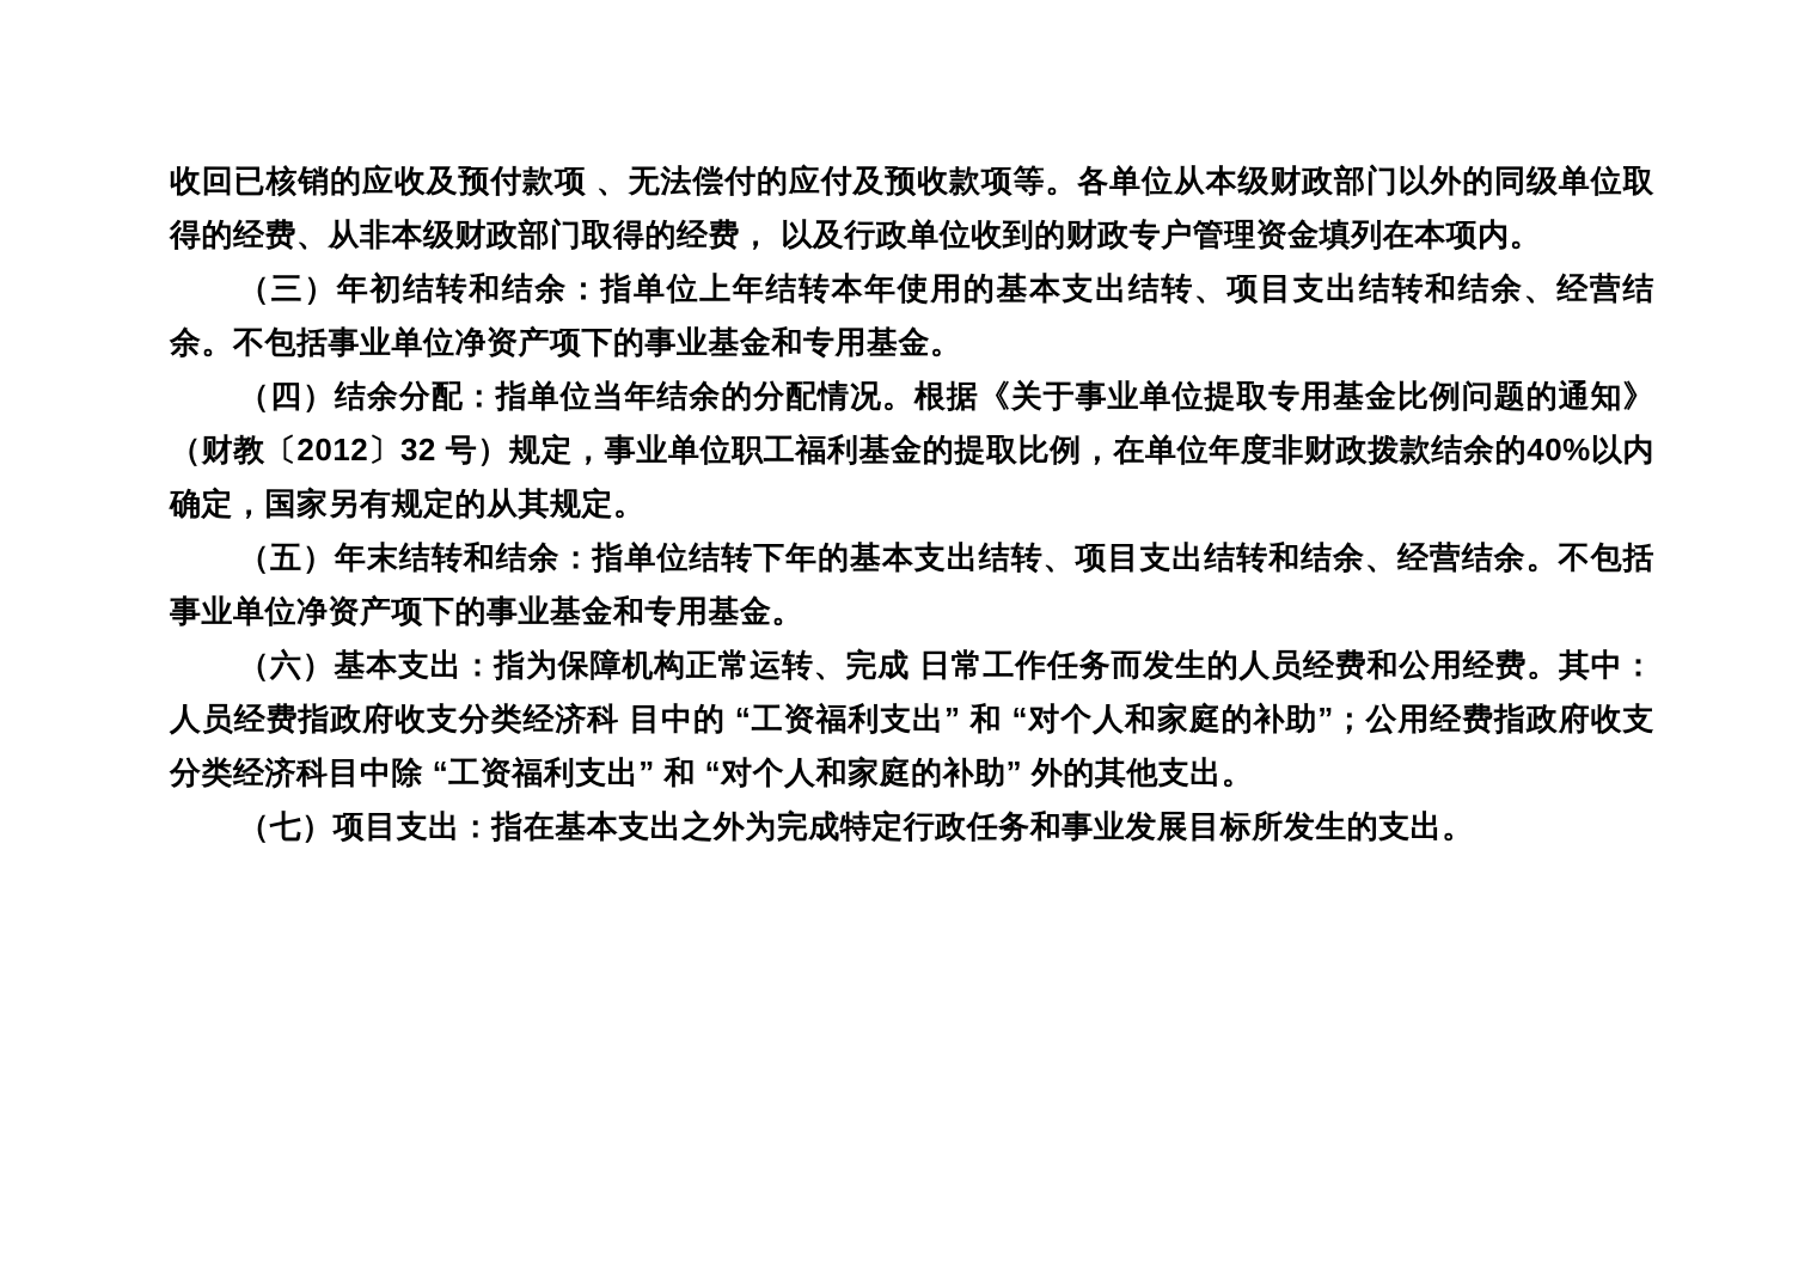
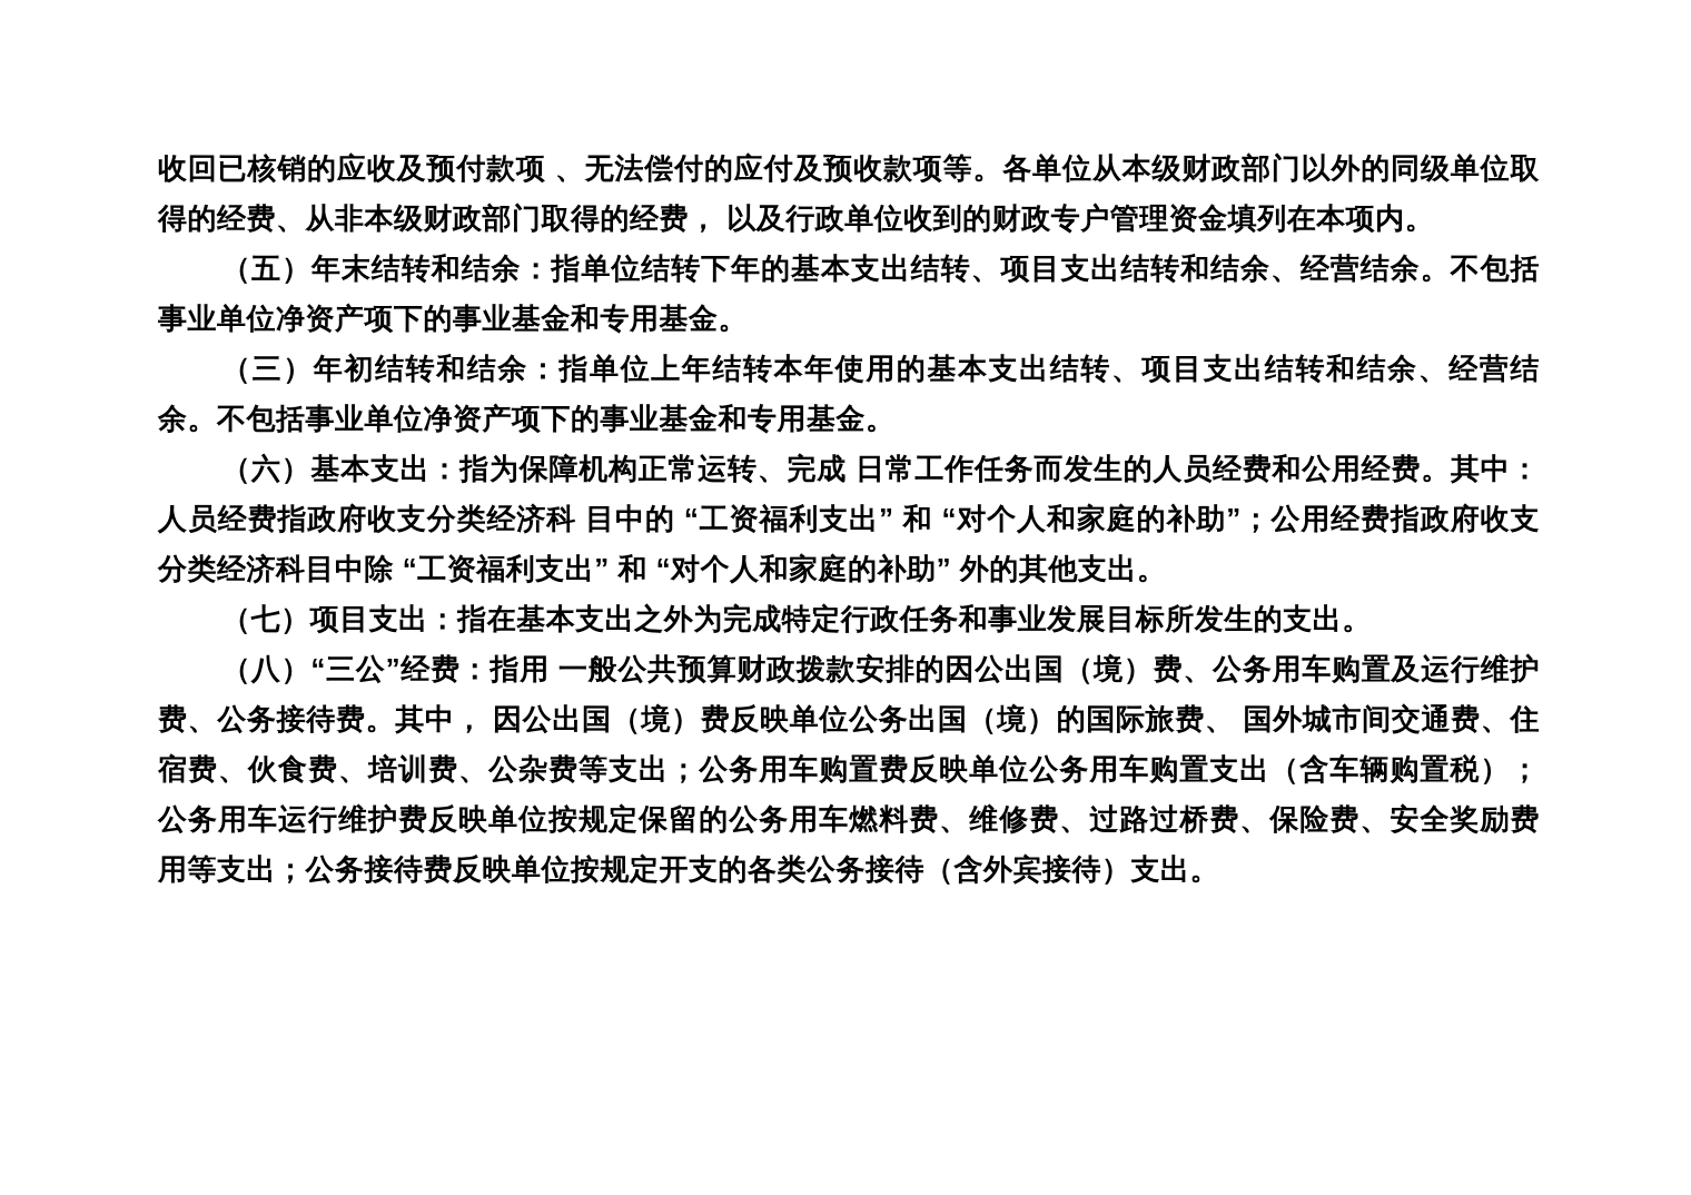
  收回已核销的应收及预付款项 、无法偿付的应付及预收款项等。各单位从本级财政部门以外的同级单位取得的经费、从非本级财政部门取得的经费， 以及行政单位收到的财政专户管理资金填列在本项内。
- （三）年初结转和结余：指单位上年结转本年使用的基本支出结转、项目支出结转和结余、经营结余。不包括事业单位净资产项下的事业基金和专用基金。
+ （五）年末结转和结余：指单位结转下年的基本支出结转、项目支出结转和结余、经营结余。不包括事业单位净资产项下的事业基金和专用基金。
- （四）结余分配：指单位当年结余的分配情况。根据《关于事业单位提取专用基金比例问题的通知》（财教〔2012〕32 号）规定，事业单位职工福利基金的提取比例，在单位年度非财政拨款结余的40%以内确定，国家另有规定的从其规定。
- （五）年末结转和结余：指单位结转下年的基本支出结转、项目支出结转和结余、经营结余。不包括事业单位净资产项下的事业基金和专用基金。
+ （三）年初结转和结余：指单位上年结转本年使用的基本支出结转、项目支出结转和结余、经营结余。不包括事业单位净资产项下的事业基金和专用基金。
  （六）基本支出：指为保障机构正常运转、完成 日常工作任务而发生的人员经费和公用经费。其中：人员经费指政府收支分类经济科 目中的 “工资福利支出” 和 “对个人和家庭的补助”；公用经费指政府收支分类经济科目中除 “工资福利支出” 和 “对个人和家庭的补助” 外的其他支出。
  （七）项目支出：指在基本支出之外为完成特定行政任务和事业发展目标所发生的支出。
+ （八）“三公”经费：指用 一般公共预算财政拨款安排的因公出国（境）费、公务用车购置及运行维护费、公务接待费。其中， 因公出国（境）费反映单位公务出国（境）的国际旅费、 国外城市间交通费、住宿费、伙食费、培训费、公杂费等支出；公务用车购置费反映单位公务用车购置支出（含车辆购置税）；公务用车运行维护费反映单位按规定保留的公务用车燃料费、维修费、过路过桥费、保险费、安全奖励费用等支出；公务接待费反映单位按规定开支的各类公务接待（含外宾接待）支出。
